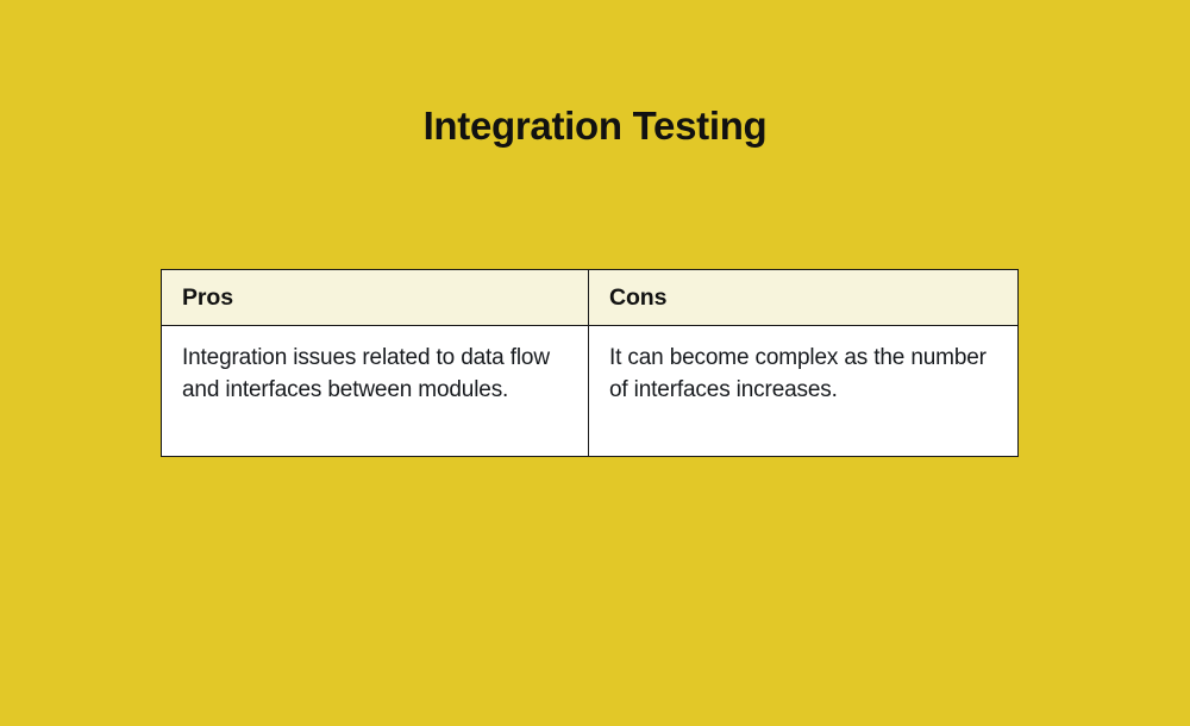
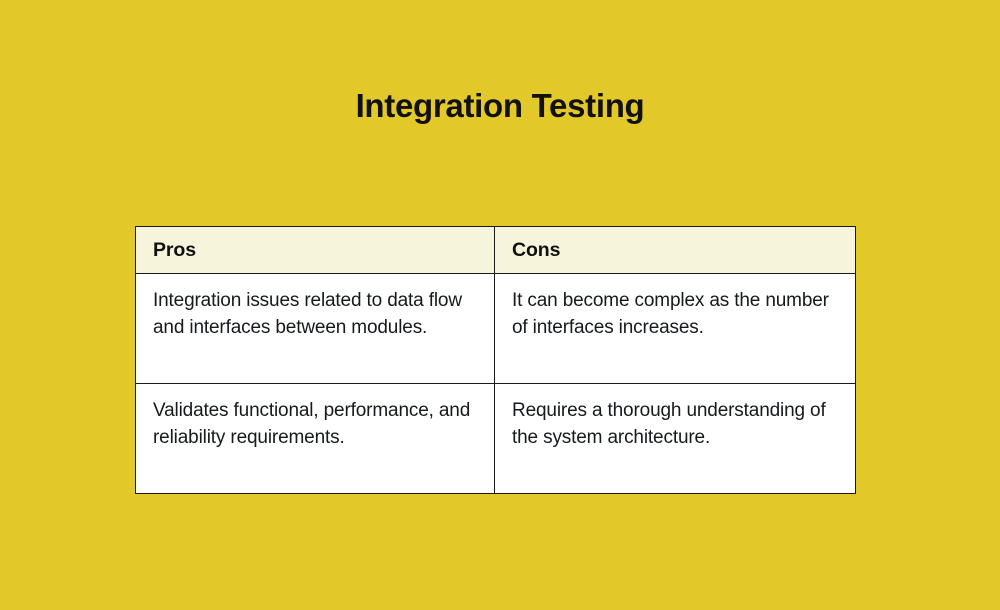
  Integration Testing
  Pros	Cons
  Integration issues related to data flow and interfaces between modules.	It can become complex as the number of interfaces increases.
+ Validates functional, performance, and reliability requirements.	Requires a thorough understanding of the system architecture.
